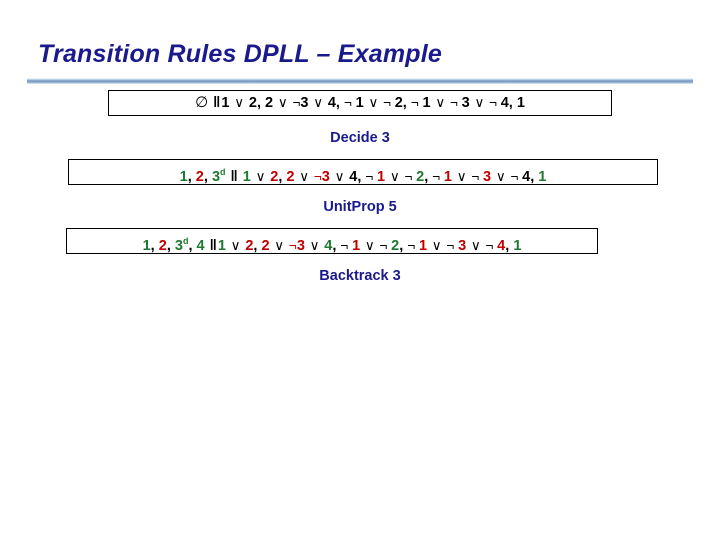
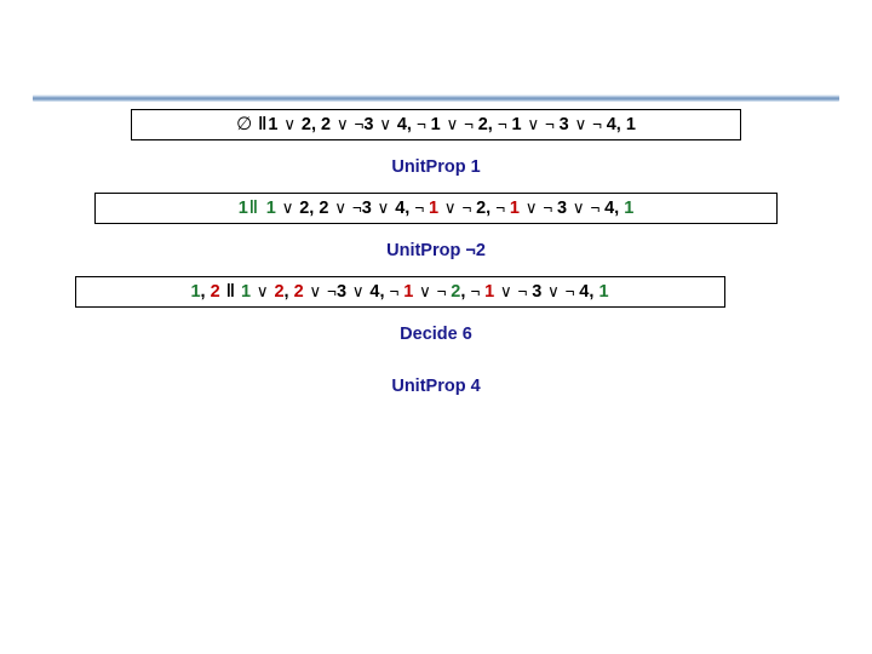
- Transition Rules DPLL – Example
  ∅ ‖1 ∨ 2, 2 ∨ ¬3 ∨ 4, ¬ 1 ∨ ¬ 2, ¬ 1 ∨ ¬ 3 ∨ ¬ 4, 1
+ UnitProp 1
+ 1‖ 1 ∨ 2, 2 ∨ ¬3 ∨ 4, ¬ 1 ∨ ¬ 2, ¬ 1 ∨ ¬ 3 ∨ ¬ 4, 1
+ UnitProp ¬2
+ 1, 2 ‖ 1 ∨ 2, 2 ∨ ¬3 ∨ 4, ¬ 1 ∨ ¬ 2, ¬ 1 ∨ ¬ 3 ∨ ¬ 4, 1
- Decide 3
+ Decide 6
- 1, 2, 3d ‖ 1 ∨ 2, 2 ∨ ¬3 ∨ 4, ¬ 1 ∨ ¬ 2, ¬ 1 ∨ ¬ 3 ∨ ¬ 4, 1
- UnitProp 5
+ UnitProp 4
- 1, 2, 3d, 4 ‖1 ∨ 2, 2 ∨ ¬3 ∨ 4, ¬ 1 ∨ ¬ 2, ¬ 1 ∨ ¬ 3 ∨ ¬ 4, 1
- Backtrack 3
